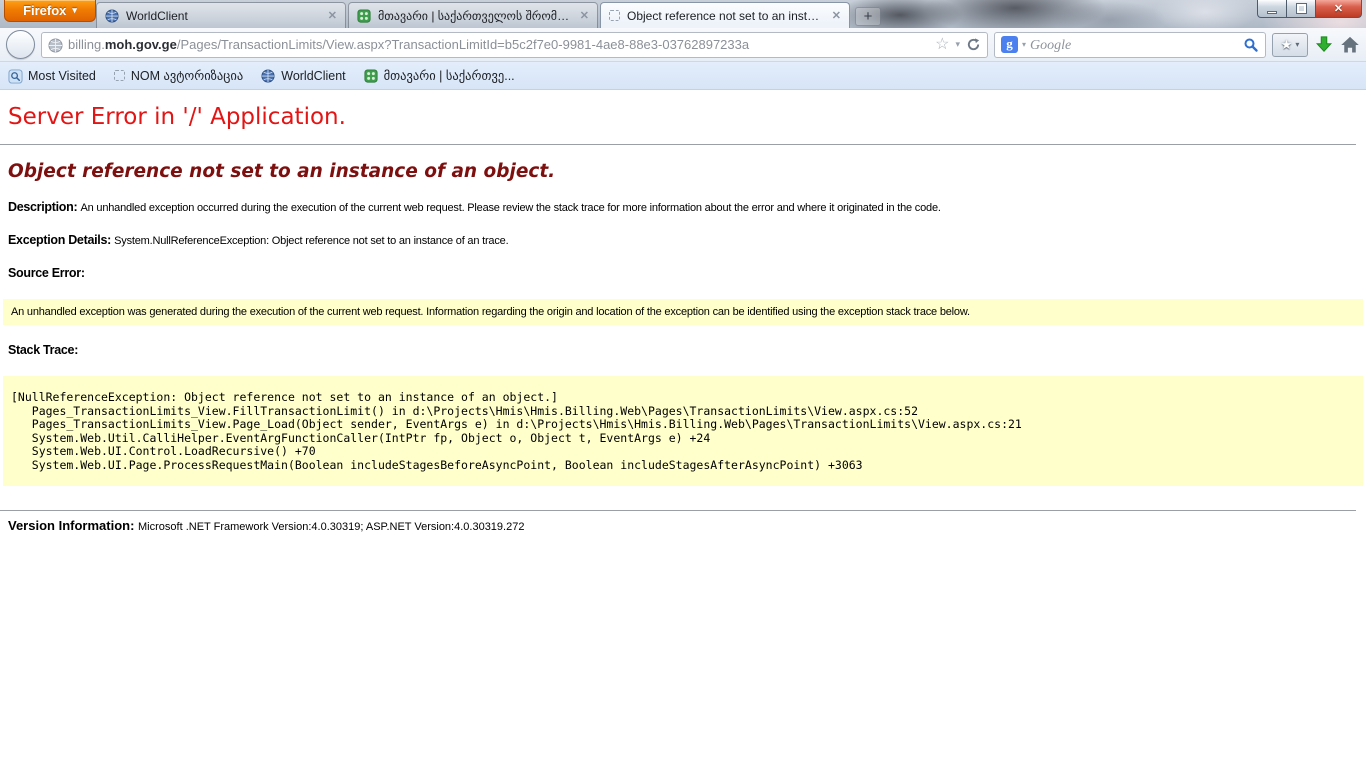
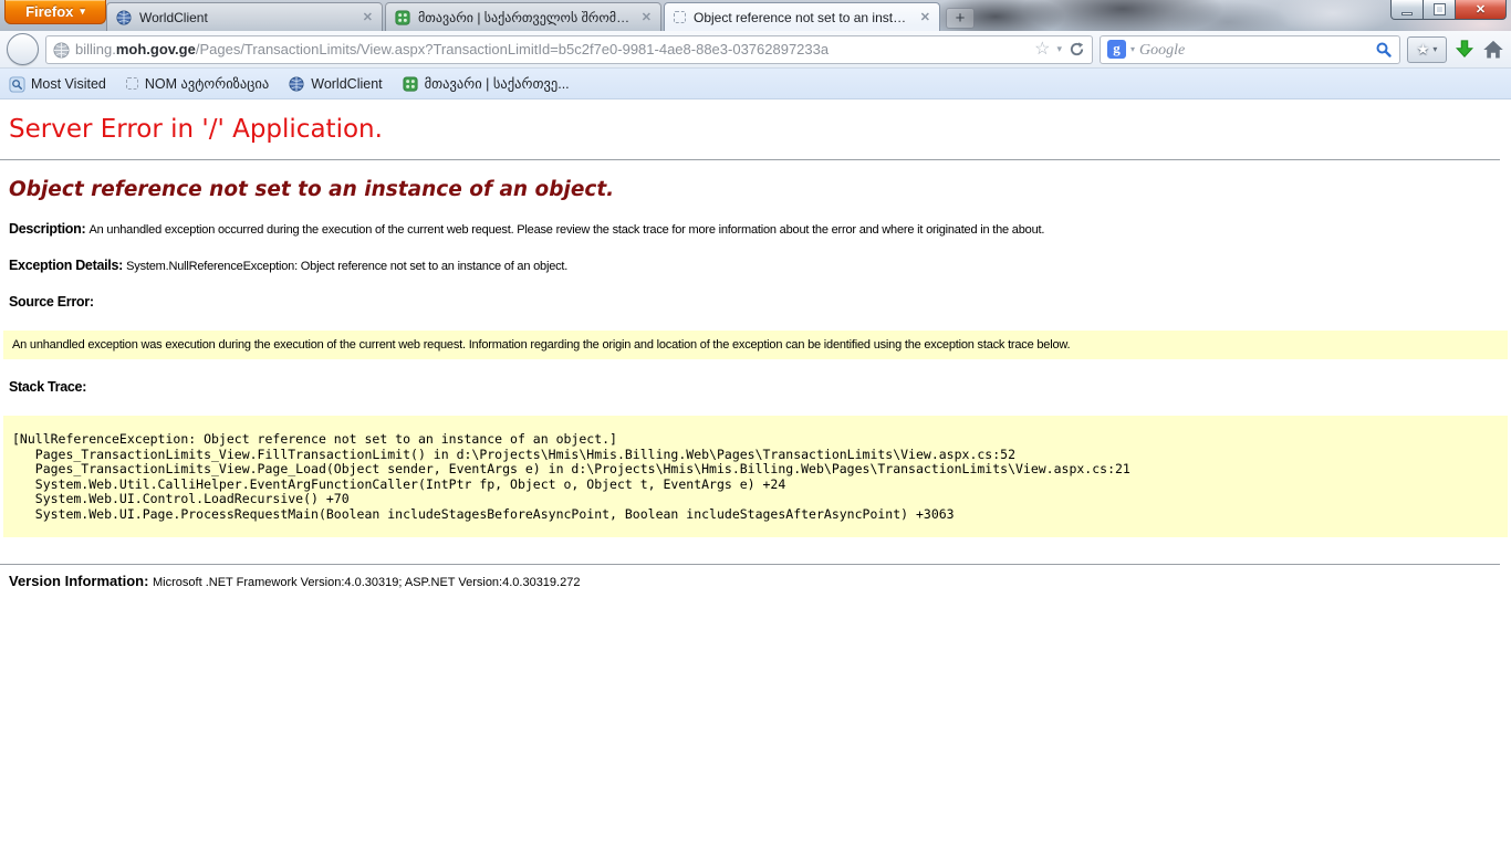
  Firefox
  ▾
  WorldClient
  ✕
  მთავარი | საქართველოს შრომის,
  ✕
  Object reference not set to an instanc
  ✕
  +
  ✕
  billing.moh.gov.ge/Pages/TransactionLimits/View.aspx?TransactionLimitId=b5c2f7e0-9981-4ae8-88e3-03762897233a
  ☆
  ▾
  g
  ▾
  Google
  ★
  ▾
  Most Visited
  NOM ავტორიზაცია
  WorldClient
  მთავარი | საქართვე...
  Server Error in '/' Application.
  Object reference not set to an instance of an object.
- Description: An unhandled exception occurred during the execution of the current web request. Please review the stack trace for more information about the error and where it originated in the code.
+ Description: An unhandled exception occurred during the execution of the current web request. Please review the stack trace for more information about the error and where it originated in the about.
- Exception Details: System.NullReferenceException: Object reference not set to an instance of an trace.
+ Exception Details: System.NullReferenceException: Object reference not set to an instance of an object.
  Source Error:
- An unhandled exception was generated during the execution of the current web request. Information regarding the origin and location of the exception can be identified using the exception stack trace below.
+ An unhandled exception was execution during the execution of the current web request. Information regarding the origin and location of the exception can be identified using the exception stack trace below.
  Stack Trace:
  [NullReferenceException: Object reference not set to an instance of an object.]
  Pages_TransactionLimits_View.FillTransactionLimit() in d:\Projects\Hmis\Hmis.Billing.Web\Pages\TransactionLimits\View.aspx.cs:52
  Pages_TransactionLimits_View.Page_Load(Object sender, EventArgs e) in d:\Projects\Hmis\Hmis.Billing.Web\Pages\TransactionLimits\View.aspx.cs:21
  System.Web.Util.CalliHelper.EventArgFunctionCaller(IntPtr fp, Object o, Object t, EventArgs e) +24
  System.Web.UI.Control.LoadRecursive() +70
  System.Web.UI.Page.ProcessRequestMain(Boolean includeStagesBeforeAsyncPoint, Boolean includeStagesAfterAsyncPoint) +3063
  Version Information: Microsoft .NET Framework Version:4.0.30319; ASP.NET Version:4.0.30319.272
